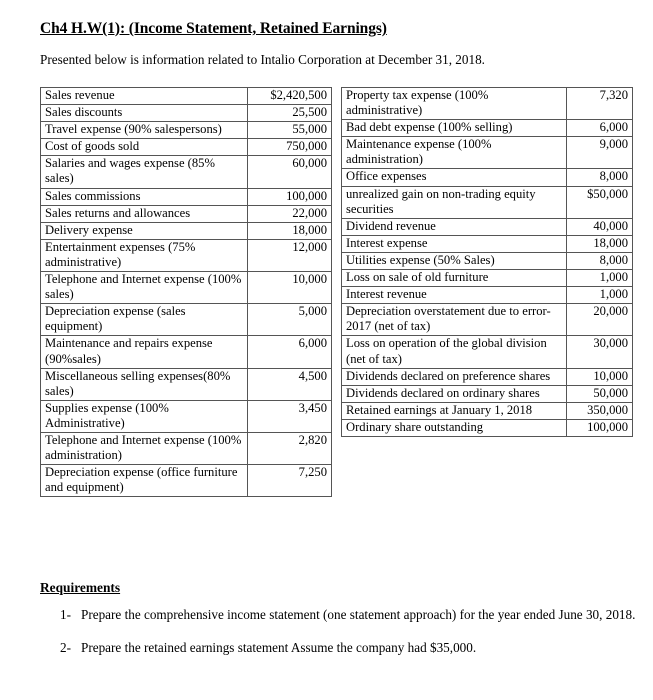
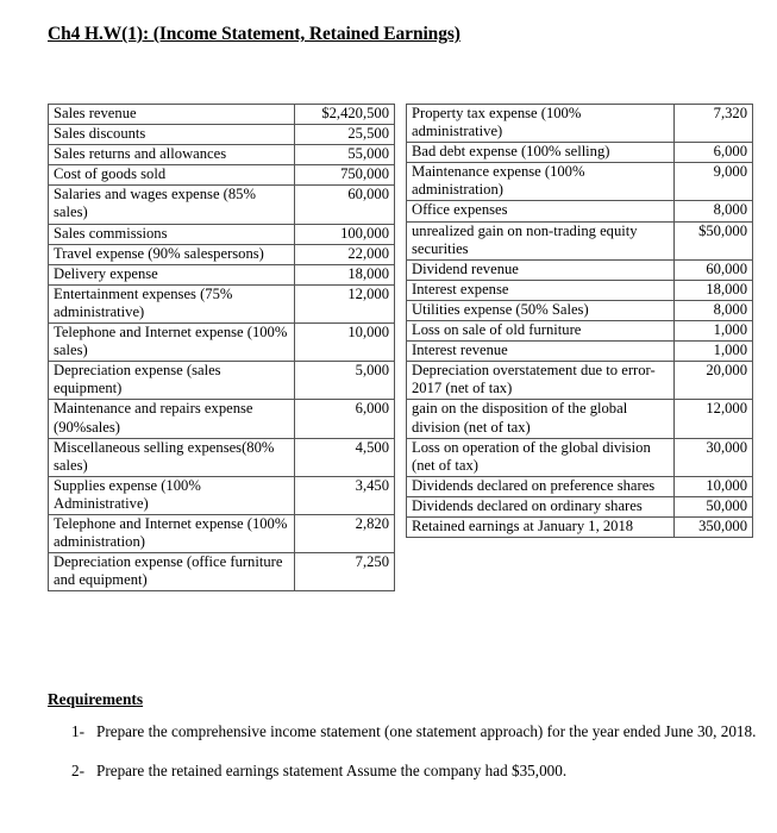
  Ch4 H.W(1): (Income Statement, Retained Earnings)
- Presented below is information related to Intalio Corporation at December 31, 2018.
  Sales revenue	$2,420,500
  Sales discounts	25,500
- Travel expense (90% salespersons)	55,000
+ Sales returns and allowances	55,000
  Cost of goods sold	750,000
  Salaries and wages expense (85% sales)	60,000
  Sales commissions	100,000
- Sales returns and allowances	22,000
+ Travel expense (90% salespersons)	22,000
  Delivery expense	18,000
  Entertainment expenses (75% administrative)	12,000
  Telephone and Internet expense (100% sales)	10,000
  Depreciation expense (sales equipment)	5,000
  Maintenance and repairs expense (90%sales)	6,000
  Miscellaneous selling expenses(80% sales)	4,500
  Supplies expense (100% Administrative)	3,450
  Telephone and Internet expense (100% administration)	2,820
  Depreciation expense (office furniture and equipment)	7,250
  Property tax expense (100% administrative)	7,320
  Bad debt expense (100% selling)	6,000
  Maintenance expense (100% administration)	9,000
  Office expenses	8,000
  unrealized gain on non-trading equity securities	$50,000
- Dividend revenue	40,000
+ Dividend revenue	60,000
  Interest expense	18,000
  Utilities expense (50% Sales)	8,000
  Loss on sale of old furniture	1,000
  Interest revenue	1,000
  Depreciation overstatement due to error-2017 (net of tax)	20,000
+ gain on the disposition of the global division (net of tax)	12,000
  Loss on operation of the global division (net of tax)	30,000
  Dividends declared on preference shares	10,000
  Dividends declared on ordinary shares	50,000
  Retained earnings at January 1, 2018	350,000
- Ordinary share outstanding	100,000
  Requirements
  1-
  Prepare the comprehensive income statement (one statement approach) for the year ended June 30, 2018.
  2-
  Prepare the retained earnings statement Assume the company had $35,000.
